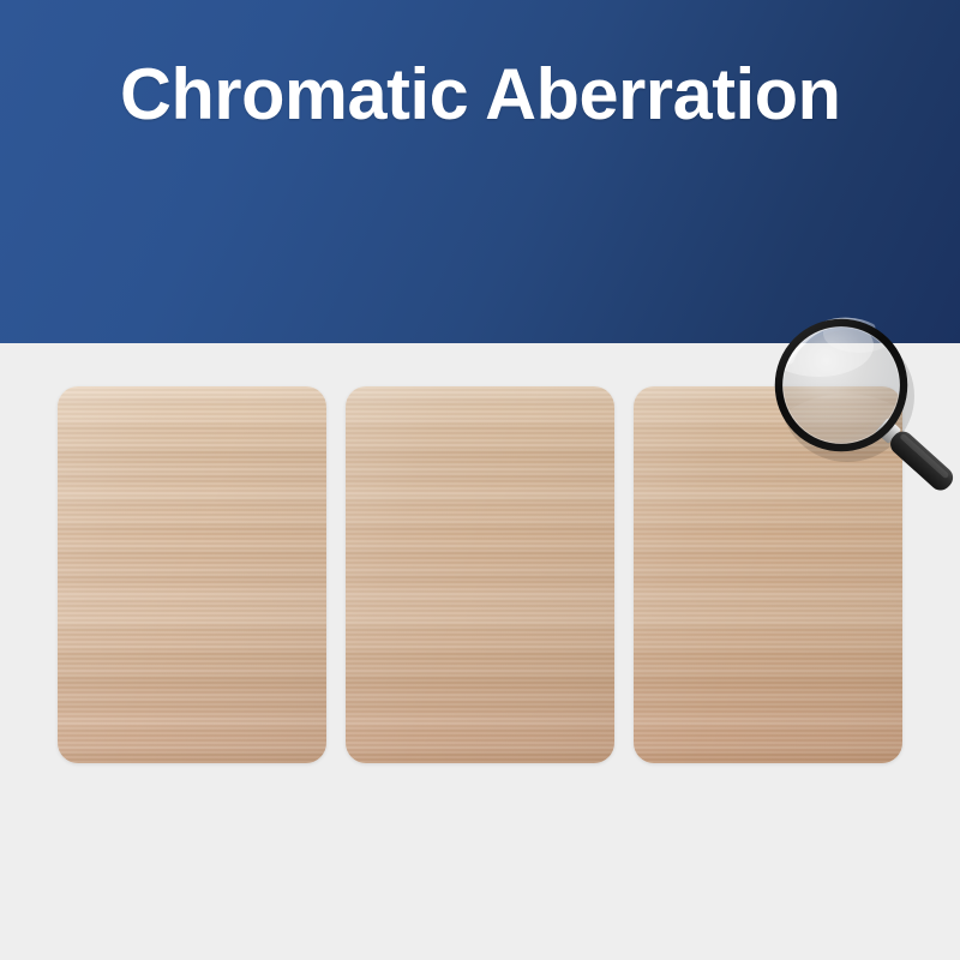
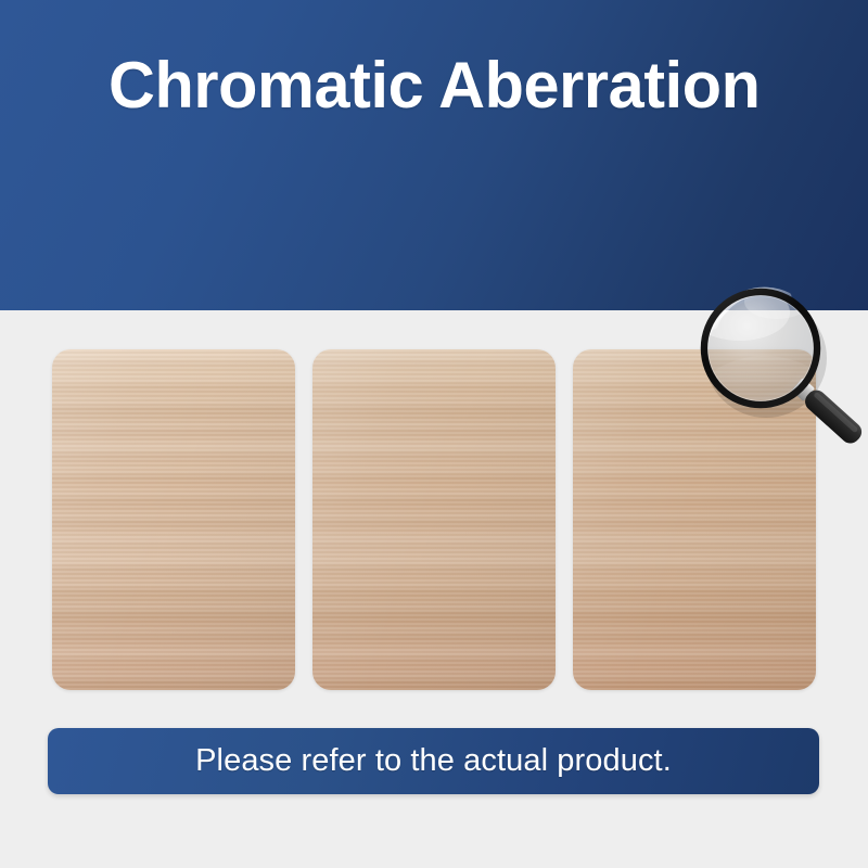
  Chromatic Aberration
+ Please refer to the actual product.
